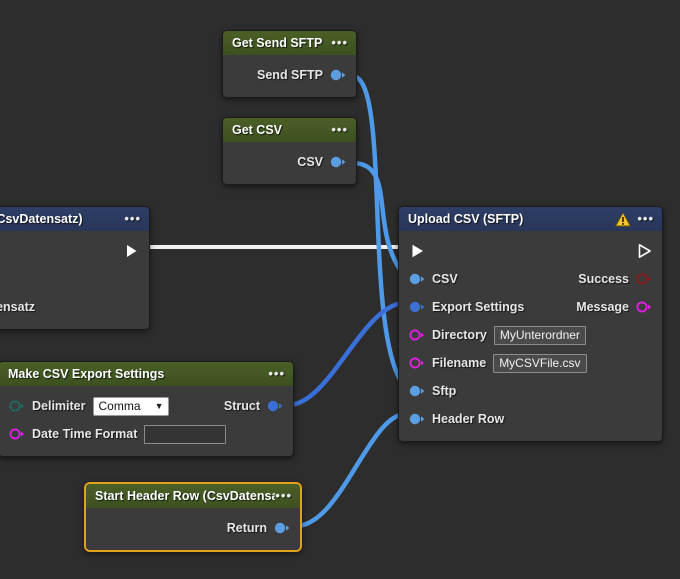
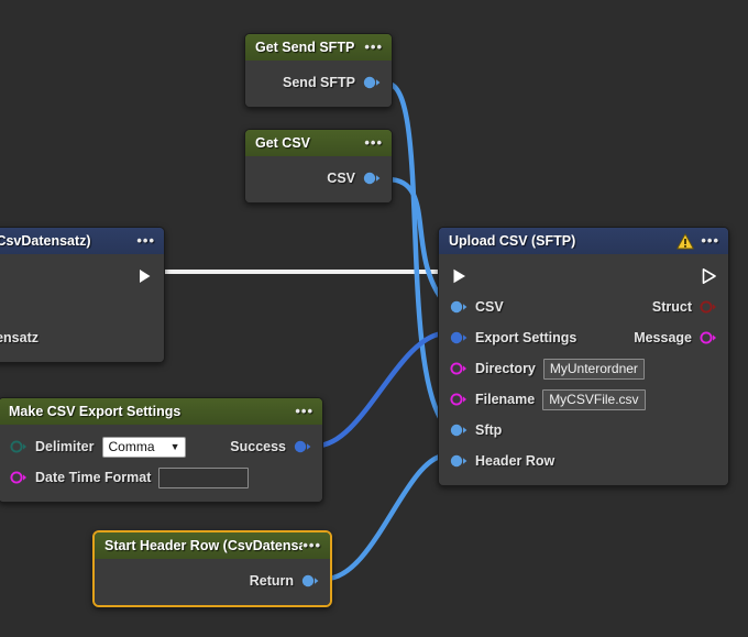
  Get Send SFTP
  •••
  Send SFTP
  Get CSV
  •••
  CSV
  CsvDatensatz)
  •••
  Make CSV Export Settings
  •••
  Delimiter
  Comma
  ▼
- Struct
+ Success
  Date Time Format
  Start Header Row (CsvDatensa
  •••
  Return
  Upload CSV (SFTP)
  •••
  CSV
- Success
+ Struct
  Export Settings
  Message
  Directory
  MyUnterordner
  Filename
  MyCSVFile.csv
  Sftp
  Header Row
